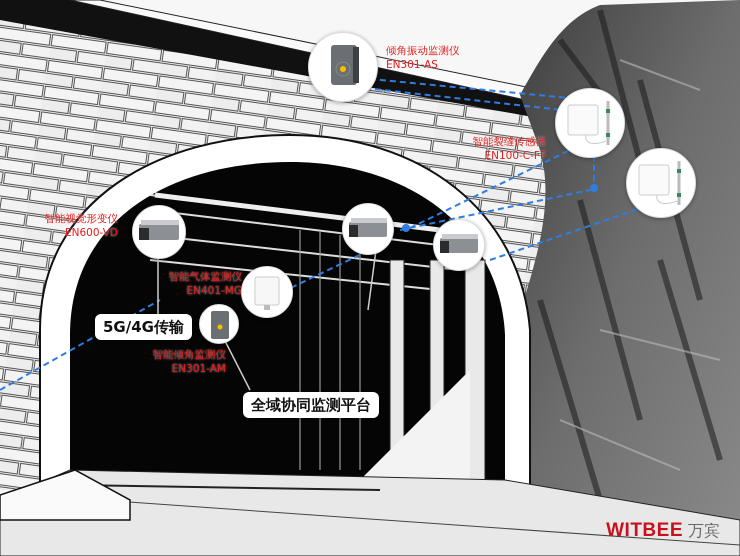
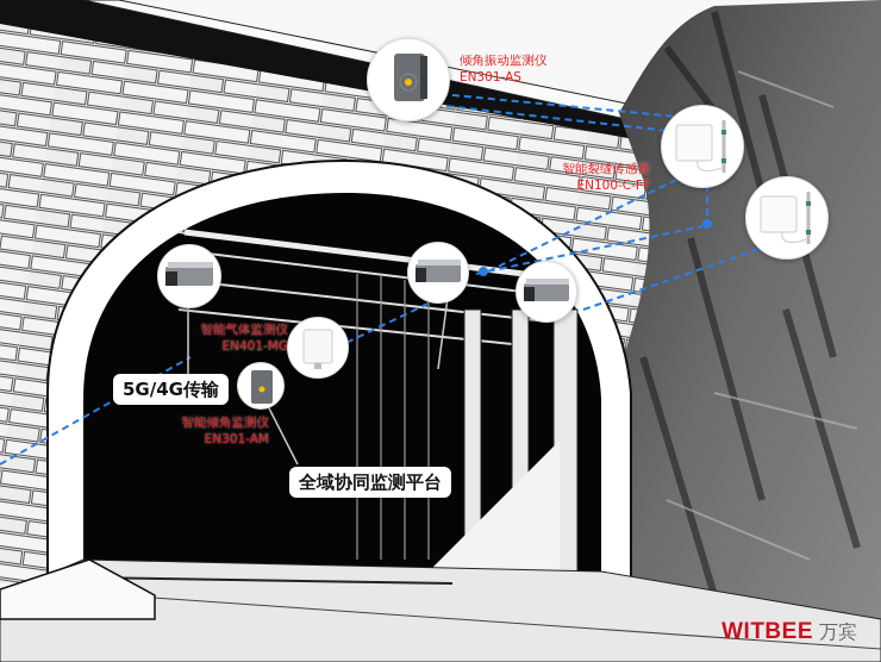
  倾角振动监测仪
  EN301-AS
  智能裂缝传感器
  EN100-C-FF
- 智能视觉形变仪
- EN600-VD
  智能气体监测仪
  EN401-MG
  智能倾角监测仪
  EN301-AM
  5G/4G传输
  全域协同监测平台
  WITBEE
  万宾
